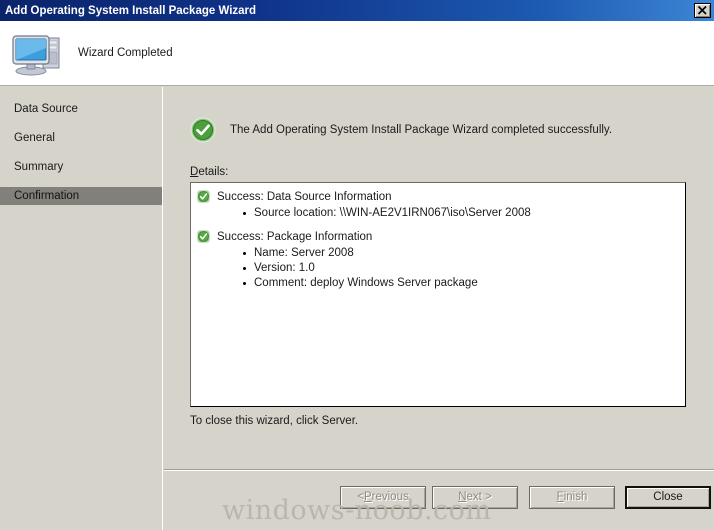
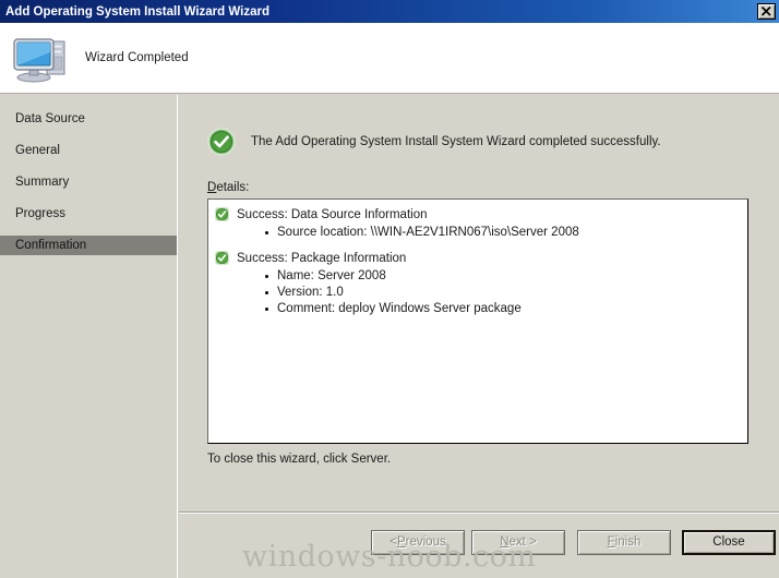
- Add Operating System Install Package Wizard
+ Add Operating System Install Wizard Wizard
  Wizard Completed
  Data Source
  General
  Summary
+ Progress
  Confirmation
- The Add Operating System Install Package Wizard completed successfully.
+ The Add Operating System Install System Wizard completed successfully.
  Details:
  Success: Data Source Information
  Source location: \\WIN-AE2V1IRN067\iso\Server 2008
  Success: Package Information
  Name: Server 2008
  Version: 1.0
  Comment: deploy Windows Server package
  To close this wizard, click Server.
  <
  P
  revious
  N
  ext >
  F
  inish
  Close
  windows-noob.com
